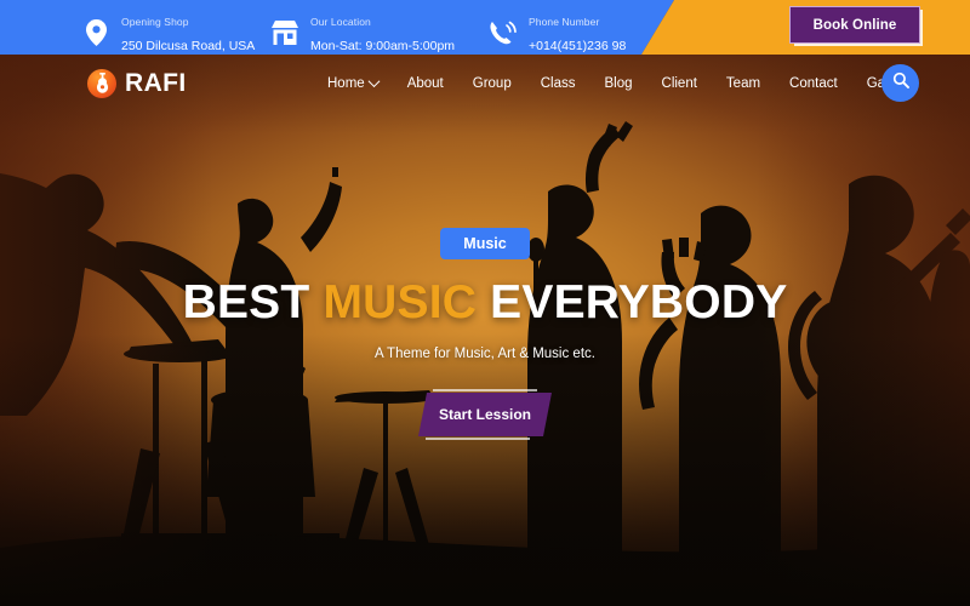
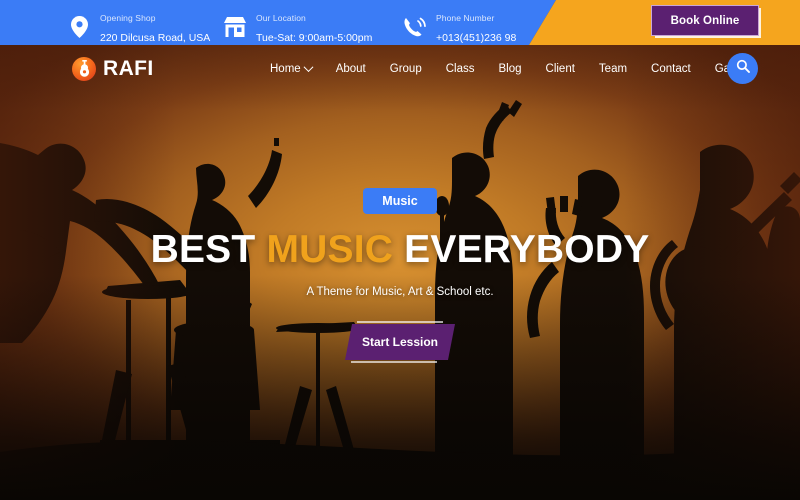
  Opening Shop
- 250 Dilcusa Road, USA
+ 220 Dilcusa Road, USA
  Our Location
- Mon-Sat: 9:00am-5:00pm
+ Tue-Sat: 9:00am-5:00pm
  Phone Number
- +014(451)236 98
+ +013(451)236 98
  Book Online
  RAFI
  Home
  About
  Group
  Class
  Blog
  Client
  Team
  Contact
  Music
  BEST MUSIC EVERYBODY
- A Theme for Music, Art & Music etc.
+ A Theme for Music, Art & School etc.
  Start Lession
